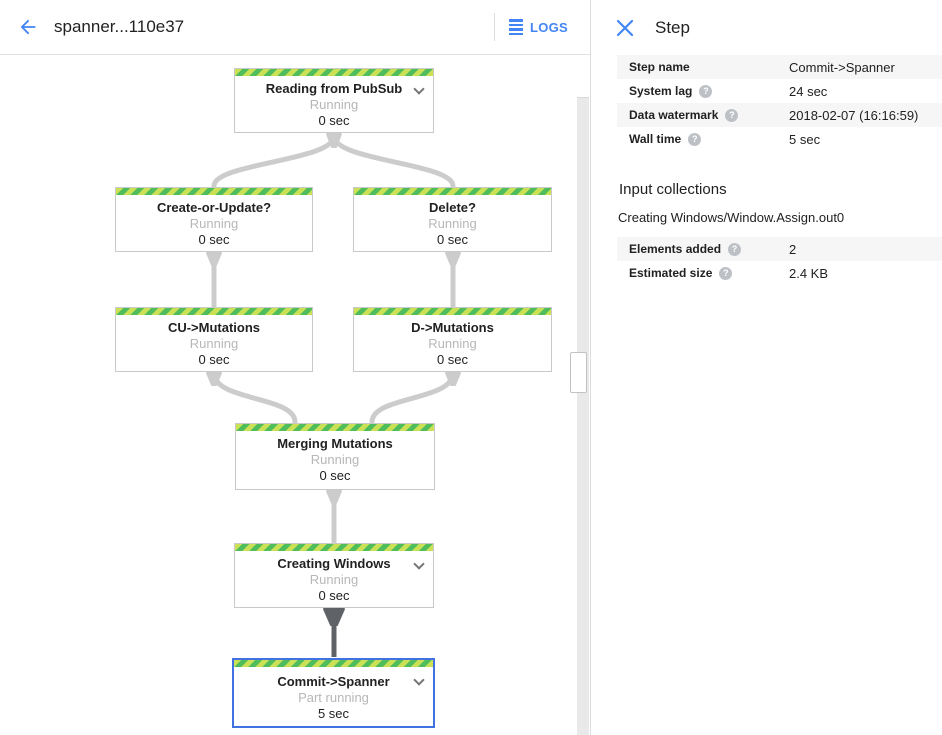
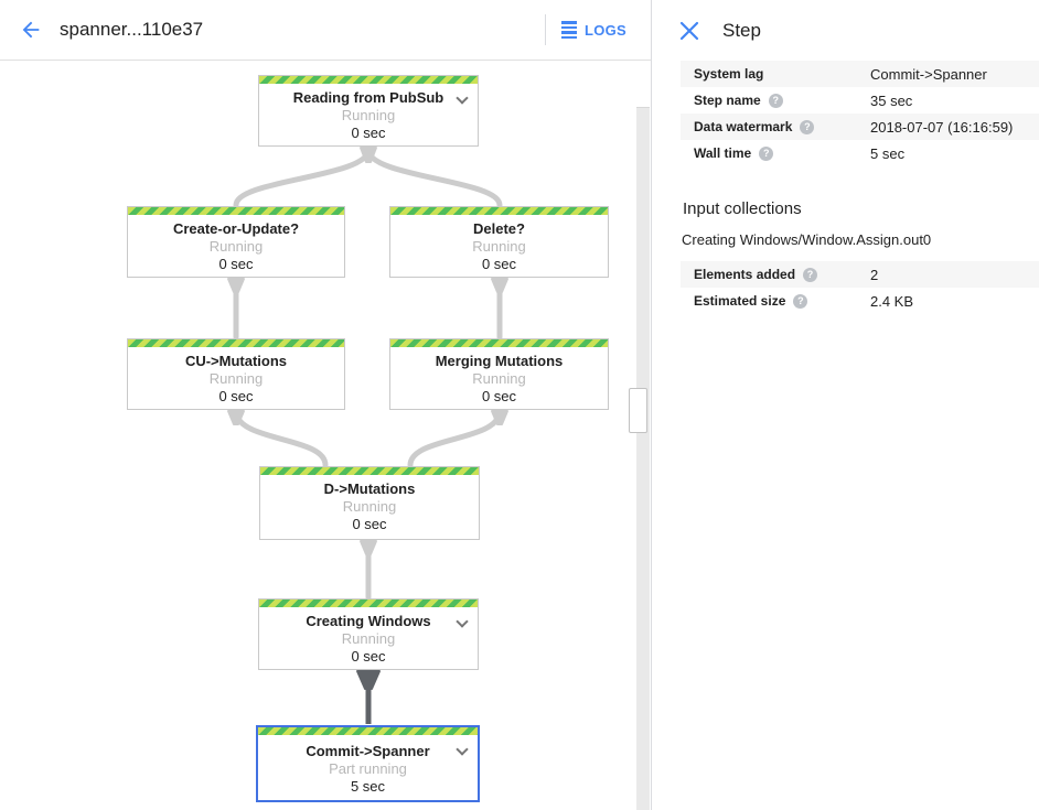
  spanner...110e37
  LOGS
  Reading from PubSub
  Running
  0 sec
  Create-or-Update?
  Running
  0 sec
  Delete?
  Running
  0 sec
  CU->Mutations
  Running
  0 sec
- D->Mutations
+ Merging Mutations
  Running
  0 sec
- Merging Mutations
+ D->Mutations
  Running
  0 sec
  Creating Windows
  Running
  0 sec
  Commit->Spanner
  Part running
  5 sec
  Step
- Step name
+ System lag
  Commit->Spanner
- System lag
+ Step name
- 24 sec
+ 35 sec
  Data watermark
- 2018-02-07 (16:16:59)
+ 2018-07-07 (16:16:59)
  Wall time
  5 sec
  Input collections
  Creating Windows/Window.Assign.out0
  Elements added
  2
  Estimated size
  2.4 KB
